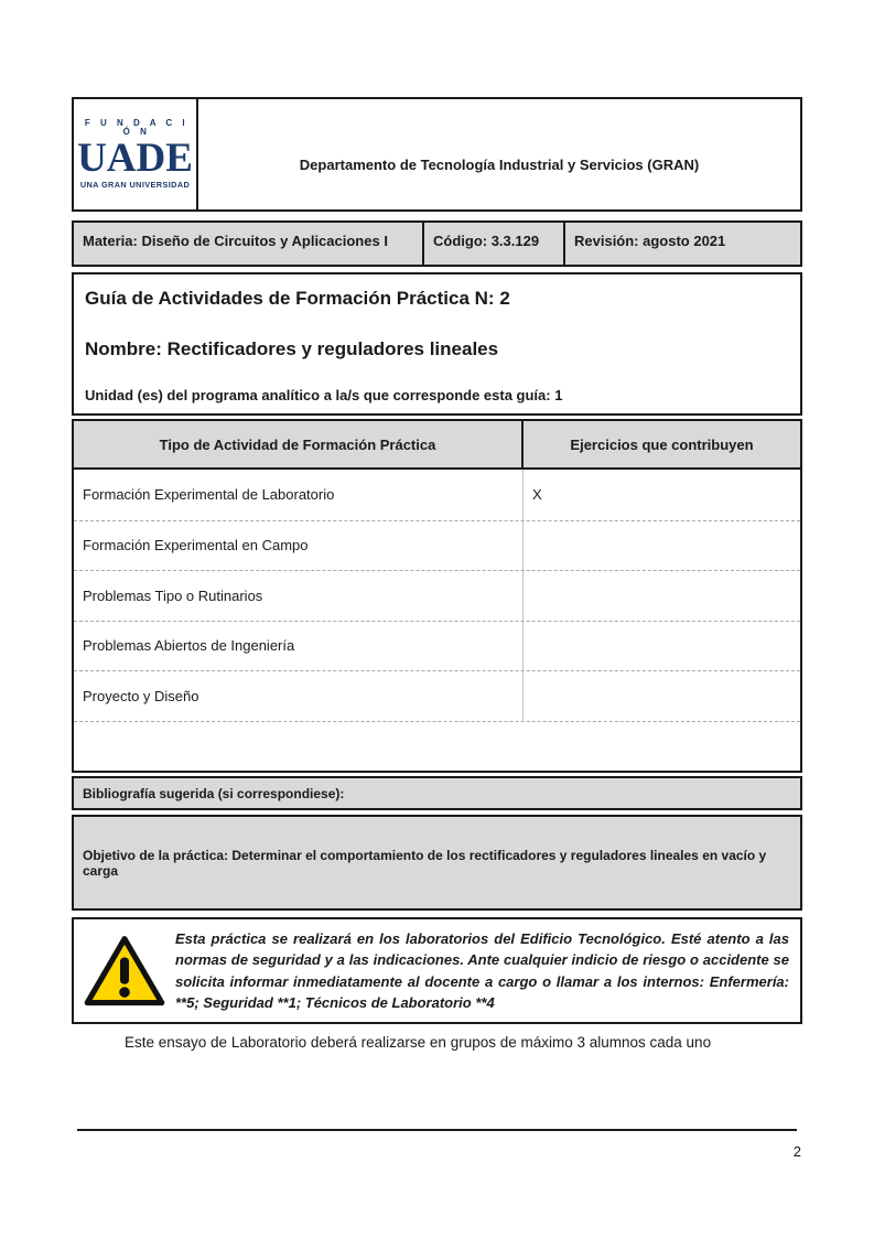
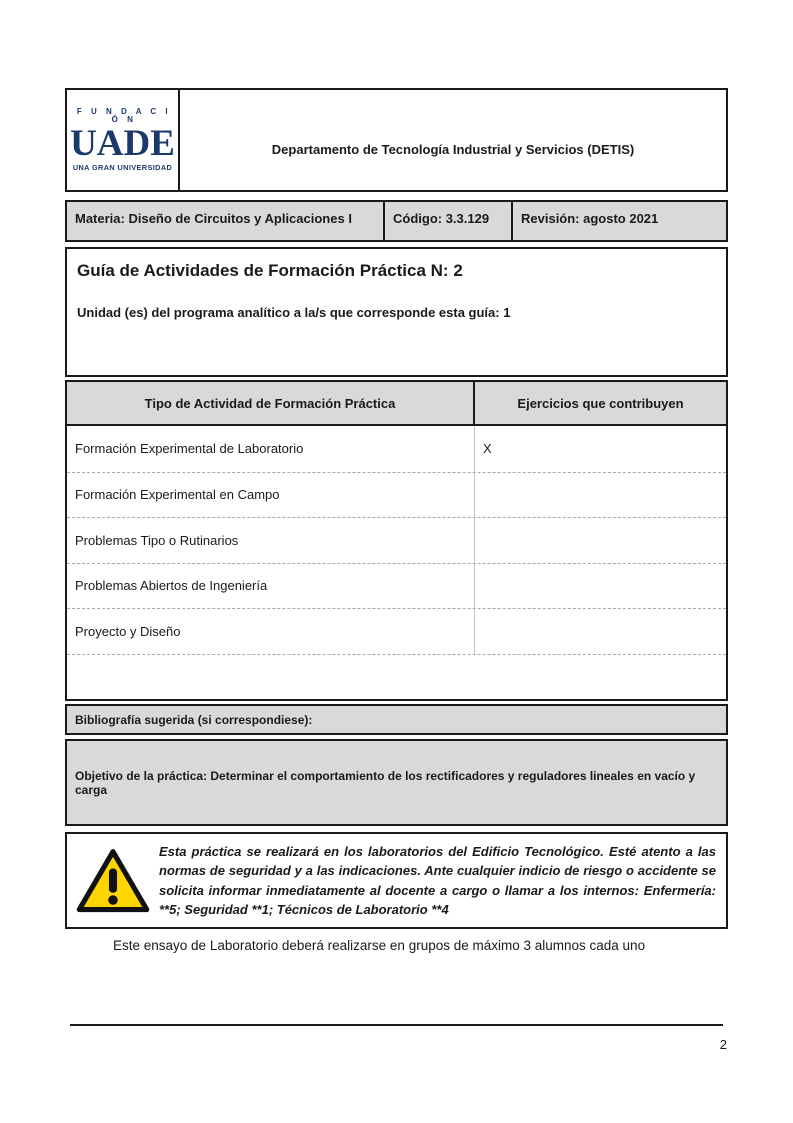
  F U N D A C I Ó N
  UADE
  UNA GRAN UNIVERSIDAD
- Departamento de Tecnología Industrial y Servicios (GRAN)
+ Departamento de Tecnología Industrial y Servicios (DETIS)
  Materia: Diseño de Circuitos y Aplicaciones I
  Código: 3.3.129
  Revisión: agosto 2021
  Guía de Actividades de Formación Práctica N: 2
- Nombre: Rectificadores y reguladores lineales
  Unidad (es) del programa analítico a la/s que corresponde esta guía: 1
  Tipo de Actividad de Formación Práctica
  Ejercicios que contribuyen
  Formación Experimental de Laboratorio
  X
  Formación Experimental en Campo
  Problemas Tipo o Rutinarios
  Problemas Abiertos de Ingeniería
  Proyecto y Diseño
  Bibliografía sugerida (si correspondiese):
  Objetivo de la práctica: Determinar el comportamiento de los rectificadores y reguladores lineales en vacío y carga
  Esta práctica se realizará en los laboratorios del Edificio Tecnológico. Esté atento a las normas de seguridad y a las indicaciones. Ante cualquier indicio de riesgo o accidente se solicita informar inmediatamente al docente a cargo o llamar a los internos: Enfermería: **5; Seguridad **1; Técnicos de Laboratorio **4
  Este ensayo de Laboratorio deberá realizarse en grupos de máximo 3 alumnos cada uno
  2
